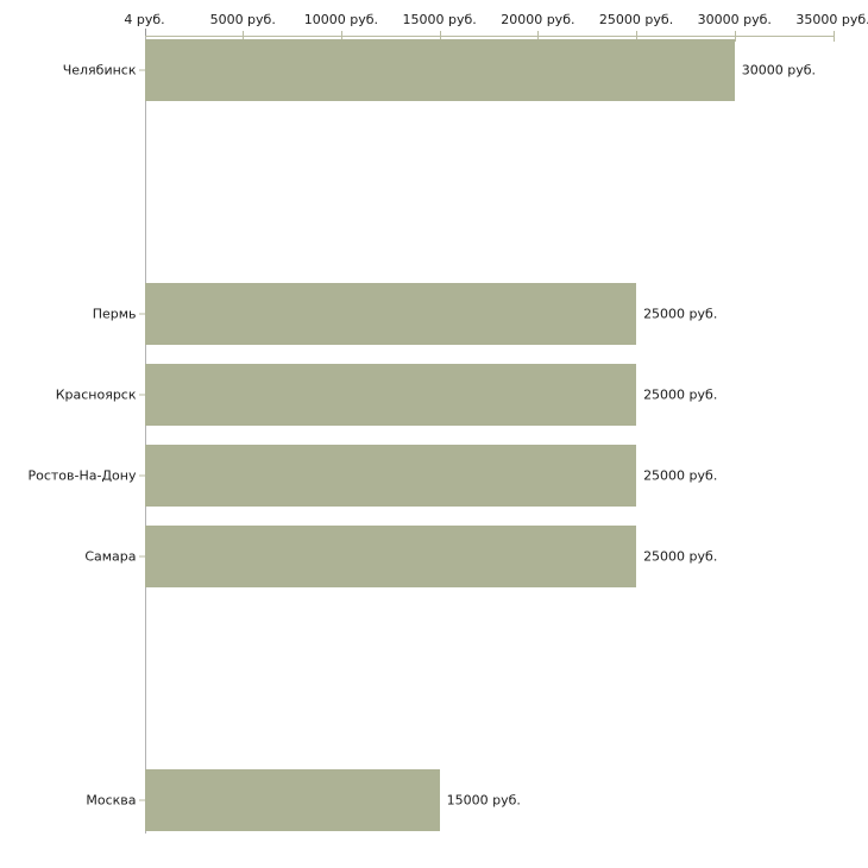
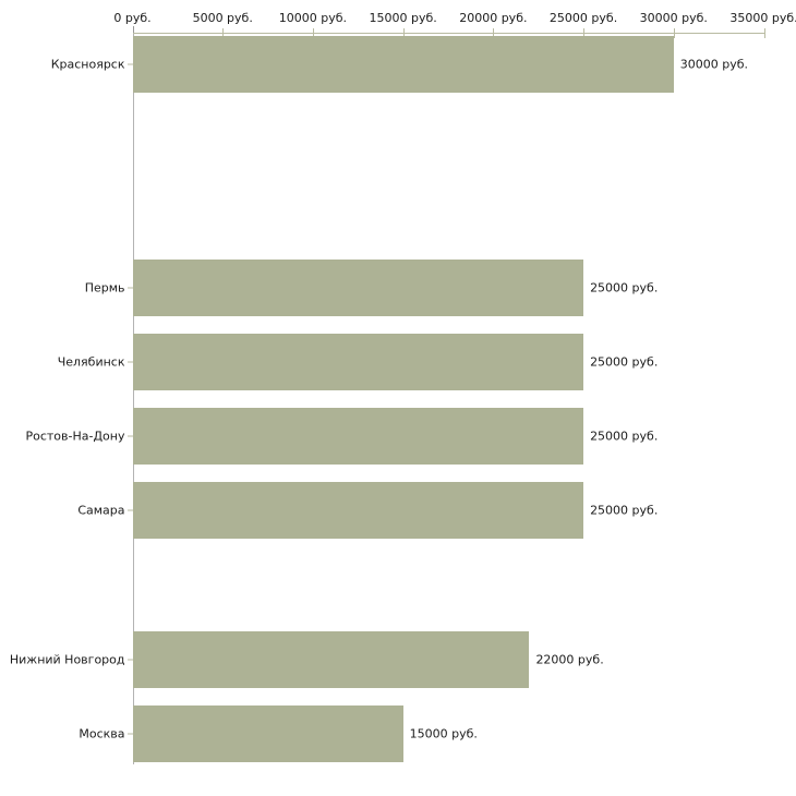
- 4 руб.
+ 0 руб.
  5000 руб.
  10000 руб.
  15000 руб.
  20000 руб.
  25000 руб.
  30000 руб.
  35000 руб
- Челябинск
+ Красноярск
  30000 руб.
  Пермь
  25000 руб.
- Красноярск
+ Челябинск
  25000 руб.
  Ростов-На-Дону
  25000 руб.
  Самара
  25000 руб.
+ Нижний Новгород
+ 22000 руб.
  Москва
  15000 руб.
